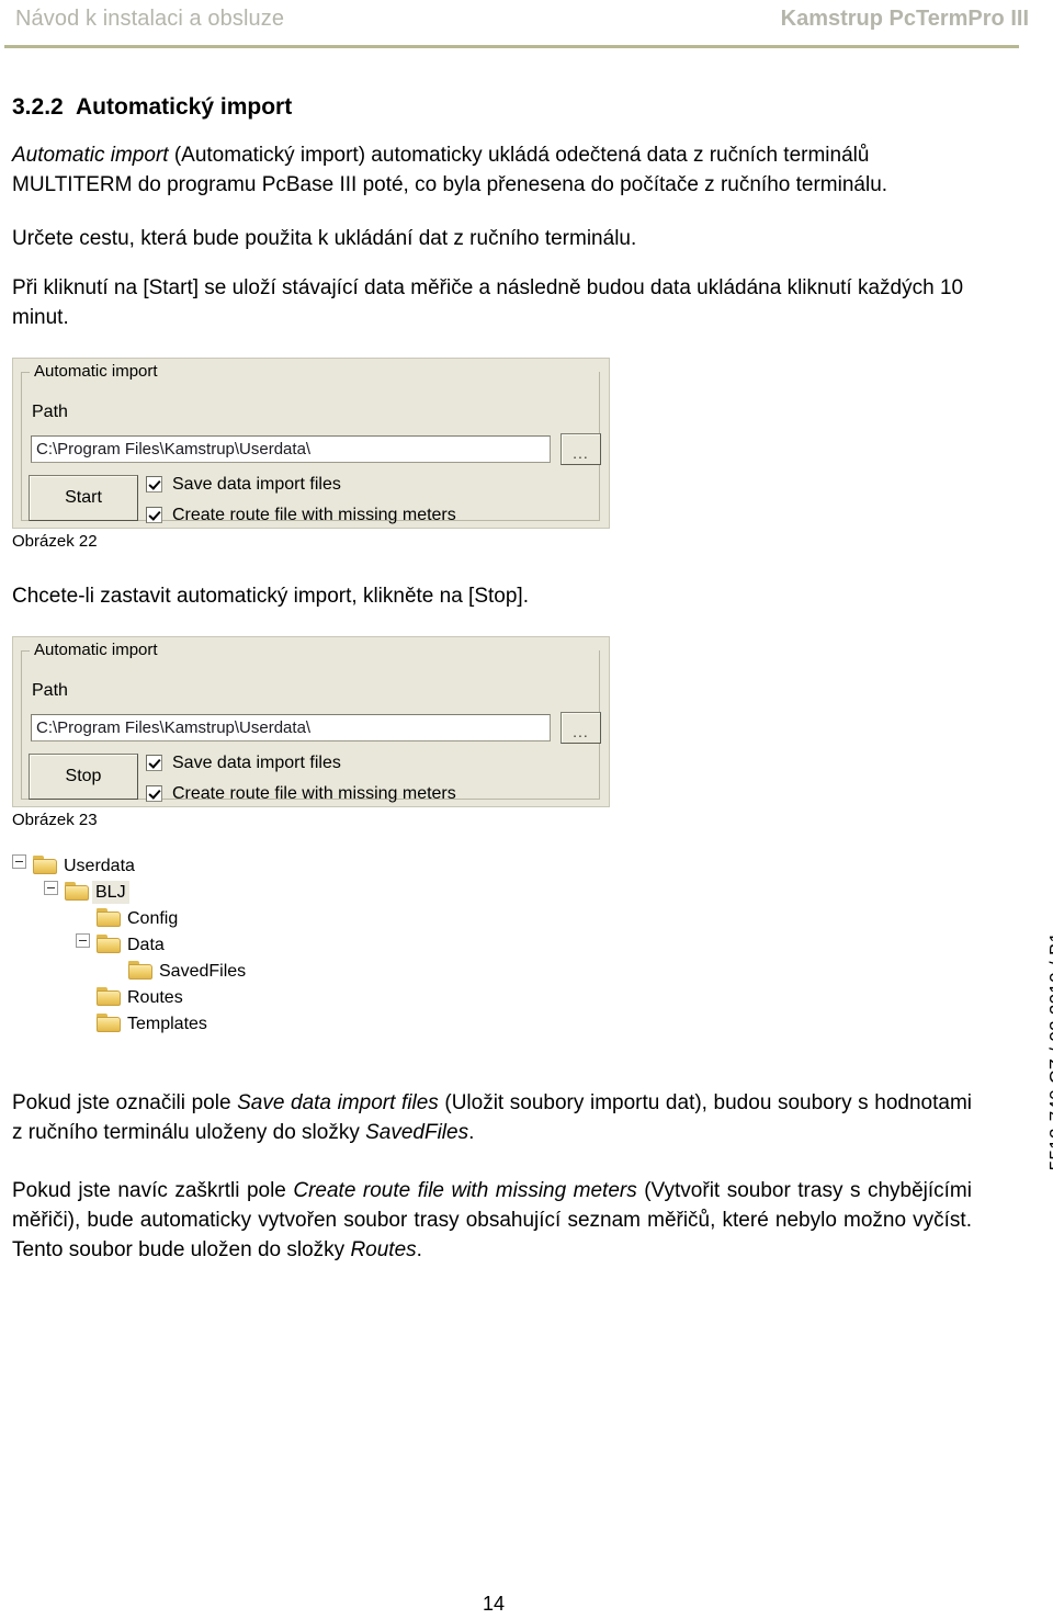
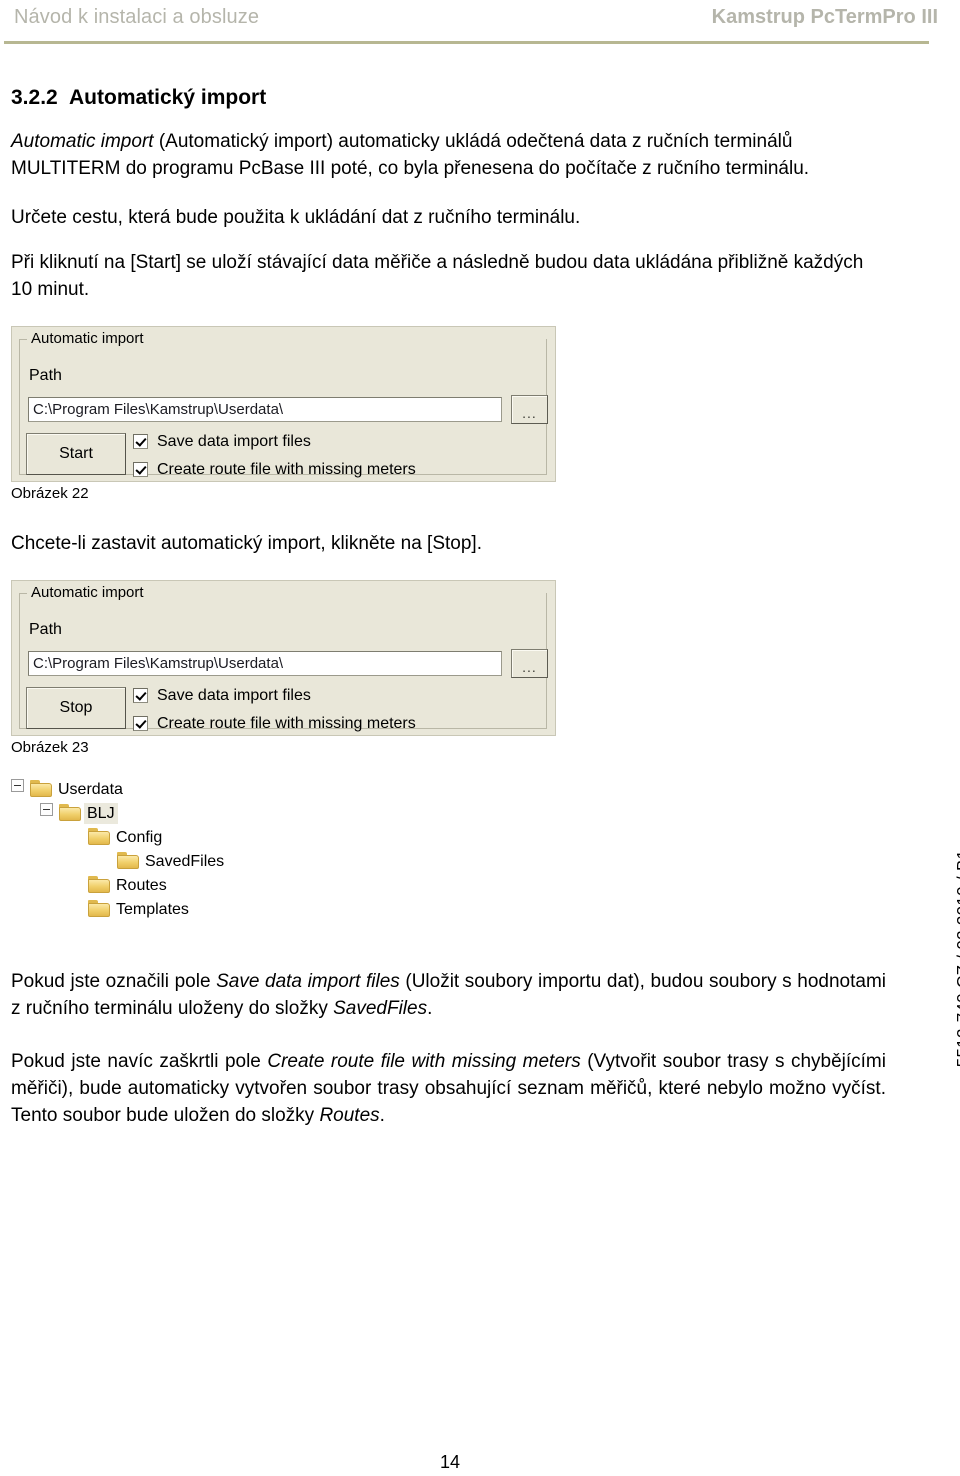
  Návod k instalaci a obsluze
  Kamstrup PcTermPro III
  3.2.2 Automatický import
  Automatic import (Automatický import) automaticky ukládá odečtená data z ručních terminálů MULTITERM do programu PcBase III poté, co byla přenesena do počítače z ručního terminálu.
  Určete cestu, která bude použita k ukládání dat z ručního terminálu.
- Při kliknutí na [Start] se uloží stávající data měřiče a následně budou data ukládána kliknutí každých 10 minut.
+ Při kliknutí na [Start] se uloží stávající data měřiče a následně budou data ukládána přibližně každých 10 minut.
  Automatic import
  Path
  C:\Program Files\Kamstrup\Userdata\
  ...
  Start
  Save data import files
  Create route file with missing meters
  Obrázek 22
  Chcete-li zastavit automatický import, klikněte na [Stop].
  Automatic import
  Path
  C:\Program Files\Kamstrup\Userdata\
  ...
  Stop
  Save data import files
  Create route file with missing meters
  Obrázek 23
  Userdata
  BLJ
  Config
- Data
  SavedFiles
  Routes
  Templates
  Pokud jste označili pole Save data import files (Uložit soubory importu dat), budou soubory s hodnotami z ručního terminálu uloženy do složky SavedFiles.
  Pokud jste navíc zaškrtli pole Create route file with missing meters (Vytvořit soubor trasy s chybějícími měřiči), bude automaticky vytvořen soubor trasy obsahující seznam měřičů, které nebylo možno vyčíst. Tento soubor bude uložen do složky Routes.
  14
